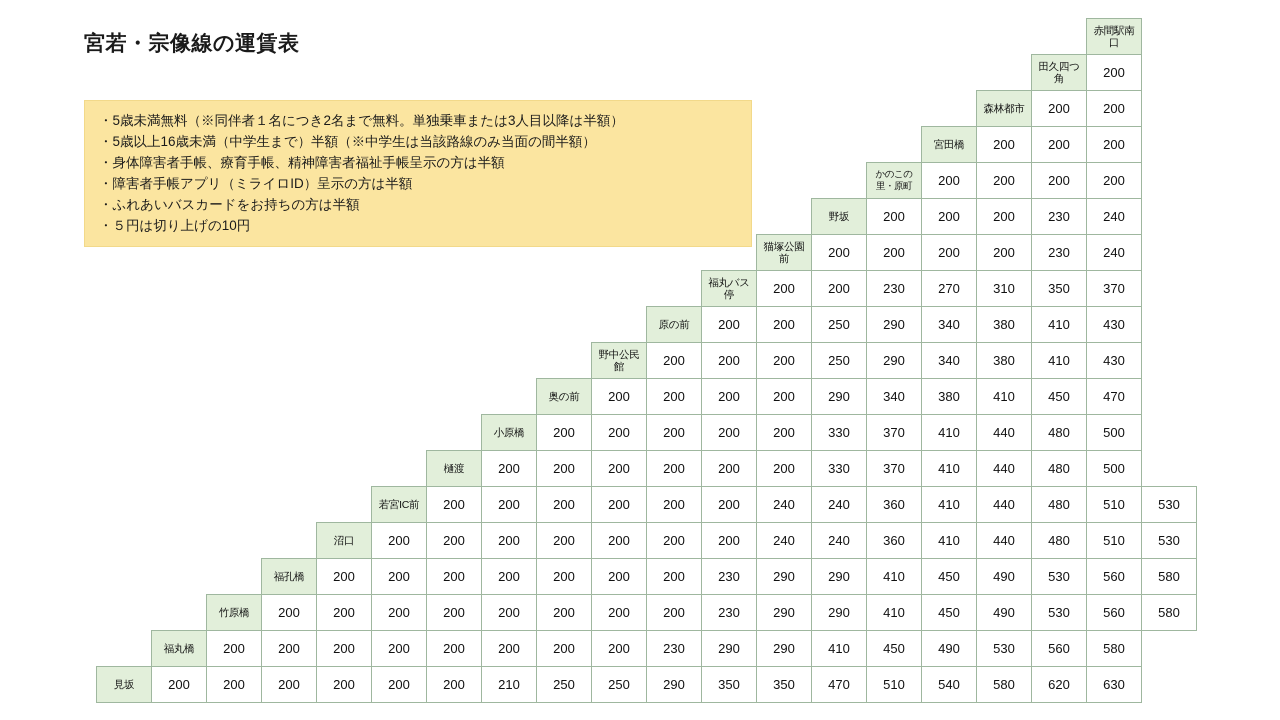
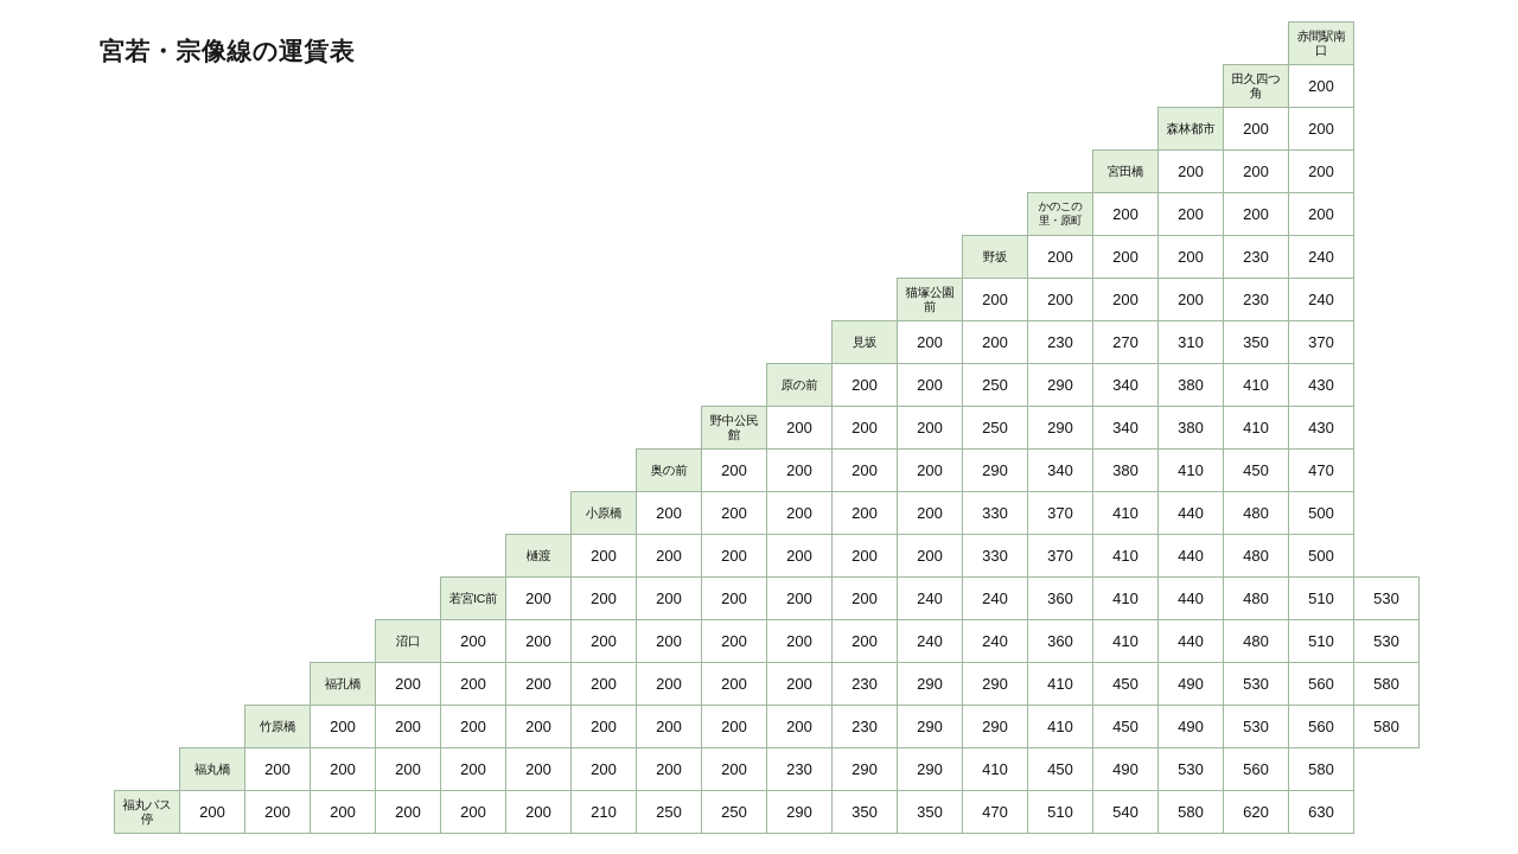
  宮若・宗像線の運賃表
- ・5歳未満無料（※同伴者１名につき2名まで無料。単独乗車または3人目以降は半額）
- ・5歳以上16歳未満（中学生まで）半額（※中学生は当該路線のみ当面の間半額）
- ・身体障害者手帳、療育手帳、精神障害者福祉手帳呈示の方は半額
- ・障害者手帳アプリ（ミライロID）呈示の方は半額
- ・ふれあいバスカードをお持ちの方は半額
- ・５円は切り上げの10円
  																		赤間駅南口
  																	田久四つ角	200
  																森林都市	200	200
  															宮田橋	200	200	200
  														かのこの里・原町	200	200	200	200
  													野坂	200	200	200	230	240
  												猫塚公園前	200	200	200	200	230	240
- 											福丸バス停	200	200	230	270	310	350	370
+ 											見坂	200	200	230	270	310	350	370
  										原の前	200	200	250	290	340	380	410	430
  									野中公民館	200	200	200	250	290	340	380	410	430
  								奥の前	200	200	200	200	290	340	380	410	450	470
  							小原橋	200	200	200	200	200	330	370	410	440	480	500
  						樋渡	200	200	200	200	200	200	330	370	410	440	480	500
  					若宮IC前	200	200	200	200	200	200	240	240	360	410	440	480	510	530
  				沼口	200	200	200	200	200	200	200	240	240	360	410	440	480	510	530
  			福孔橋	200	200	200	200	200	200	200	230	290	290	410	450	490	530	560	580
  		竹原橋	200	200	200	200	200	200	200	200	230	290	290	410	450	490	530	560	580
  	福丸橋	200	200	200	200	200	200	200	200	230	290	290	410	450	490	530	560	580
- 見坂	200	200	200	200	200	200	210	250	250	290	350	350	470	510	540	580	620	630
+ 福丸バス停	200	200	200	200	200	200	210	250	250	290	350	350	470	510	540	580	620	630
